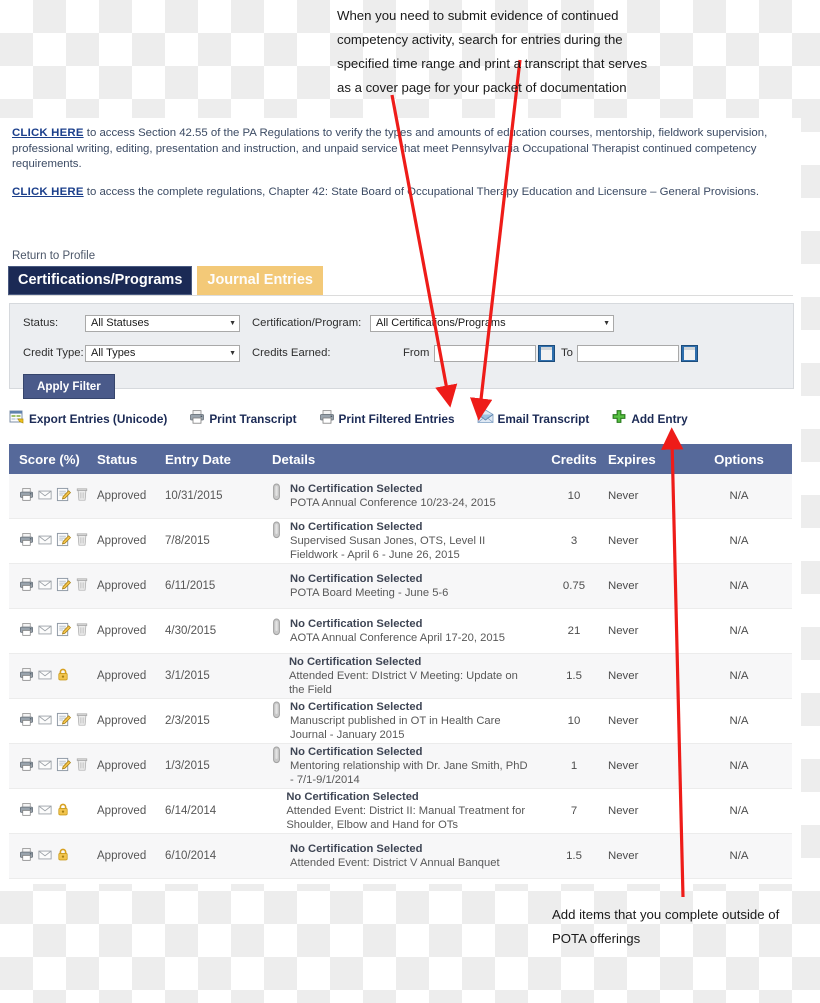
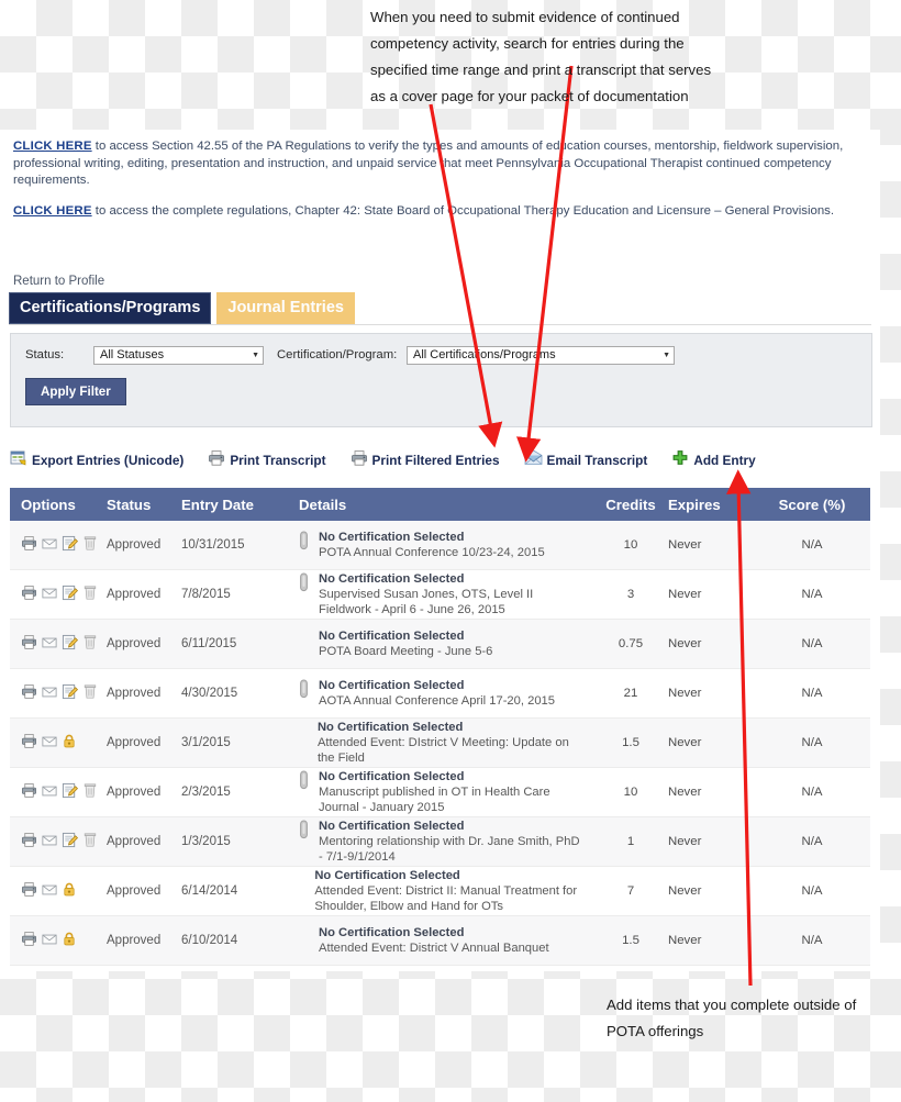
  CLICK HERE to access Section 42.55 of the PA Regulations to verify the types and amounts of edcation courses, mentorship, fieldwork supervision, professional writing, editing, presentation and instruction, and unpaid servicehat meet Pennsylvania Occupational Therapist continued competency requirements.
  CLICK HERE to access the complete regulations, Chapter 42: State Board ofccupational Therapy Education and Licensure – General Provisions.
  Return to Profile
  Certifications/Programs
  Journal Entries
  Status:
  All Statuses
  Certification/Program:
  All Certificaons/Programs
- Credit Type:
- All Types
- Credits Earned:
- From
- To
  Apply Filter
  Export Entries (Unicode)
  Print Transcript
  Print Filtered Entries
  Email Transcript
  Add Entry
- Score (%)
+ Options
  Status
  Entry Date
  Details
  Credits
  Expires
- Options
+ Score (%)
  Approved
  10/31/2015
  No Certification Selected
  POTA Annual Conference 10/23-24, 2015
  10
  Never
  N/A
  Approved
  7/8/2015
  No Certification Selected
  Supervised Susan Jones, OTS, Level II Fieldwork - April 6 - June 26, 2015
  3
  Never
  N/A
  Approved
  6/11/2015
  No Certification Selected
  POTA Board Meeting - June 5-6
  0.75
  Never
  N/A
  Approved
  4/30/2015
  No Certification Selected
  AOTA Annual Conference April 17-20, 2015
  21
  Never
  N/A
  Approved
  3/1/2015
  No Certification Selected
  Attended Event: DIstrict V Meeting: Update on the Field
  1.5
  Never
  N/A
  Approved
  2/3/2015
  No Certification Selected
  Manuscript published in OT in Health Care Journal - January 2015
  10
  Never
  N/A
  Approved
  1/3/2015
  No Certification Selected
  Mentoring relationship with Dr. Jane Smith, PhD - 7/1-9/1/2014
  1
  Never
  N/A
  Approved
  6/14/2014
  No Certification Selected
  Attended Event: District II: Manual Treatment for Shoulder, Elbow and Hand for OTs
  7
  Never
  N/A
  Approved
  6/10/2014
  No Certification Selected
  Attended Event: District V Annual Banquet
  1.5
  Never
  N/A
  When you need to submit evidence of continued competency activity, search for entries during the specified time range and print a transcript that serves as a cover page for your packet of documentation
  Add items that you complete outside of POTA offerings
